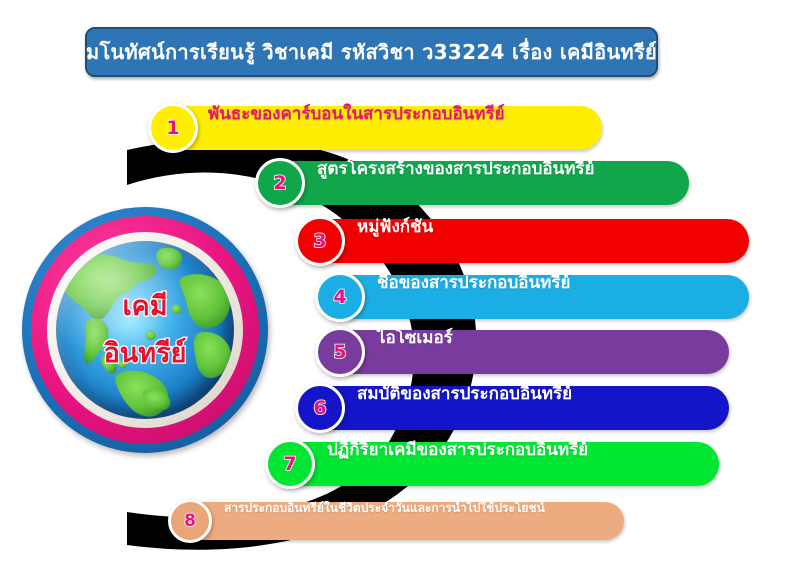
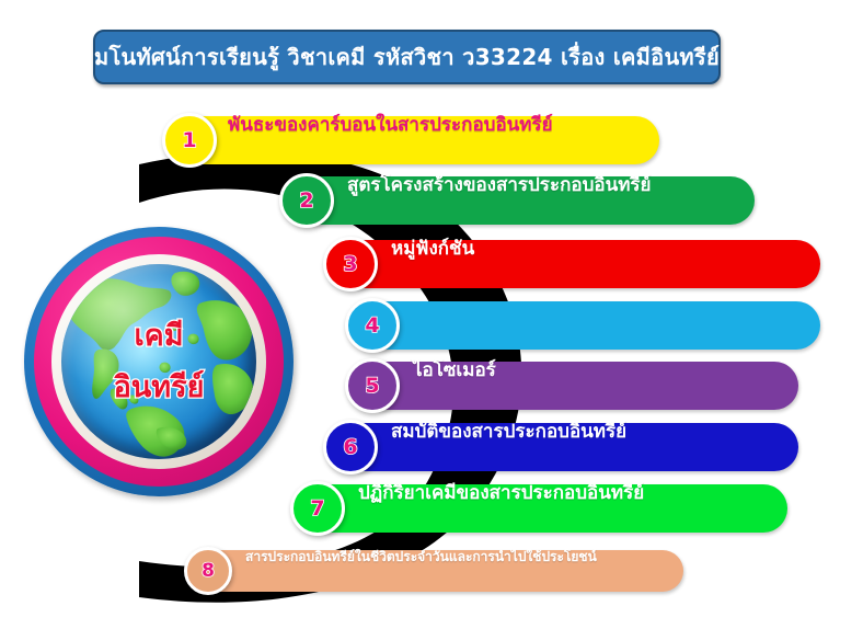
  มโนทัศน์การเรียนรู้ วิชาเคมี รหัสวิชา ว33224 เรื่อง เคมีอินทรีย์
  เคมี
  อินทรีย์
  พันธะของคาร์บอนในสารประกอบอินทรีย์
  1
  สูตรโครงสร้างของสารประกอบอินทรีย์
  2
  หมู่ฟังก์ชัน
  3
- ชื่อของสารประกอบอินทรีย์
  4
  ไอโซเมอร์
  5
  สมบัติของสารประกอบอินทรีย์
  6
  ปฏิกิริยาเคมีของสารประกอบอินทรีย์
  7
  สารประกอบอินทรีย์ในชีวิตประจำวันและการนำไปใช้ประโยชน์
  8
